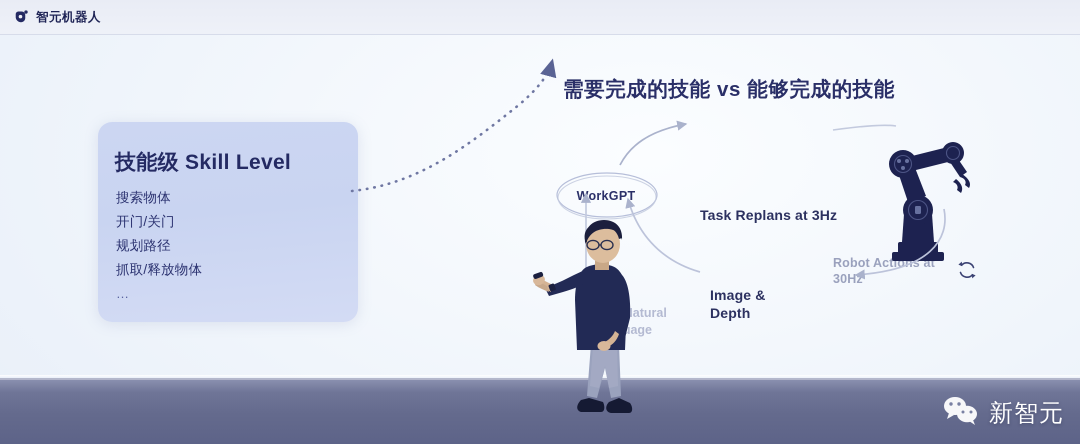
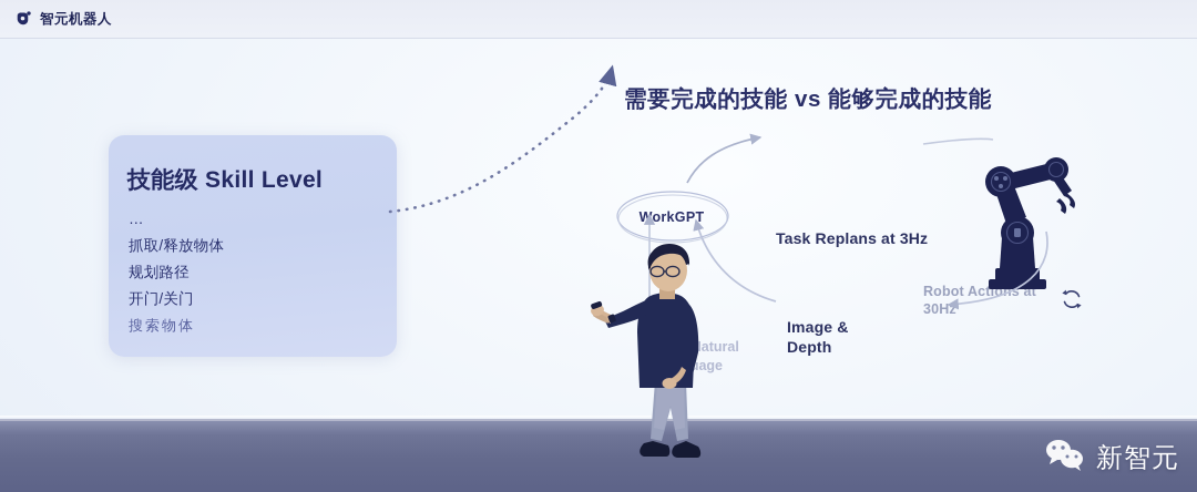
  智元机器人
  技能级 Skill Level
- 搜索物体
+ …
- 开门/关门
+ 抓取/释放物体
  规划路径
- 抓取/释放物体
+ 开门/关门
- …
+ 搜索物体
  需要完成的技能 vs 能够完成的技能
  WorkGPT
  Task Replans at 3Hz
  Image & Depth
  Robot Actions at 30Hz
  新智元
